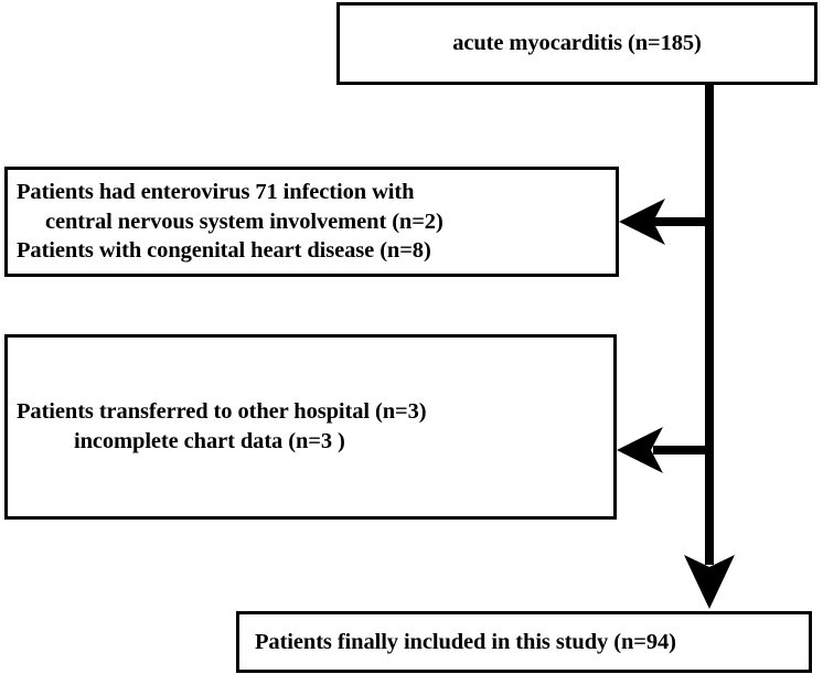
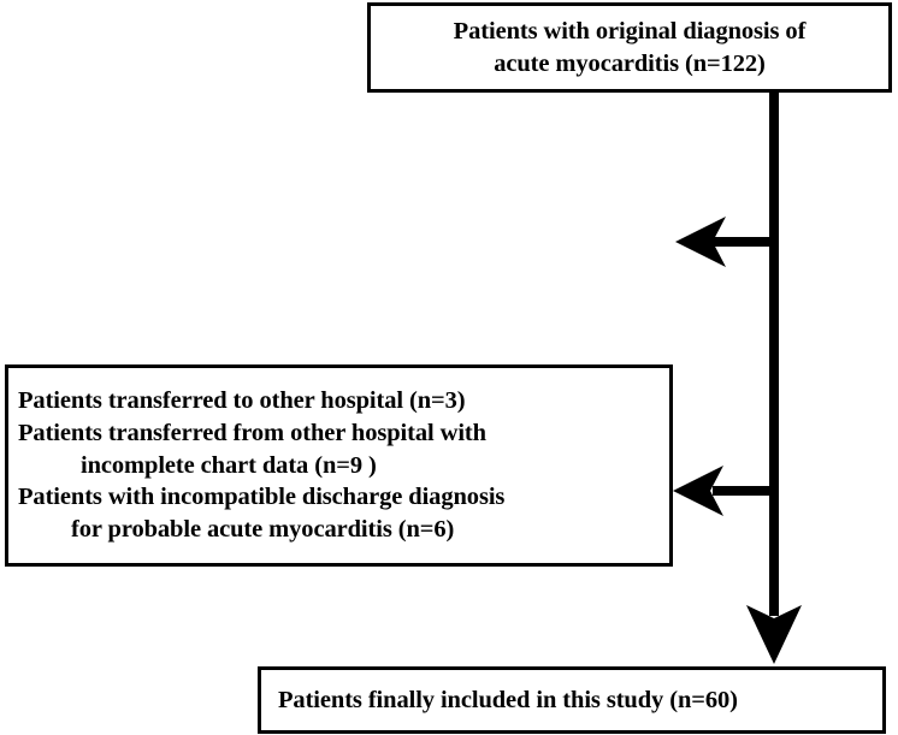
+ Patients with original diagnosis of
- acute myocarditis (n=185)
+ acute myocarditis (n=122)
- Patients had enterovirus 71 infection with
- central nervous system involvement (n=2)
- Patients with congenital heart disease (n=8)
  Patients transferred to other hospital (n=3)
+ Patients transferred from other hospital with
- incomplete chart data (n=3 )
+ incomplete chart data (n=9 )
+ Patients with incompatible discharge diagnosis
+ for probable acute myocarditis (n=6)
- Patients finally included in this study (n=94)
+ Patients finally included in this study (n=60)
